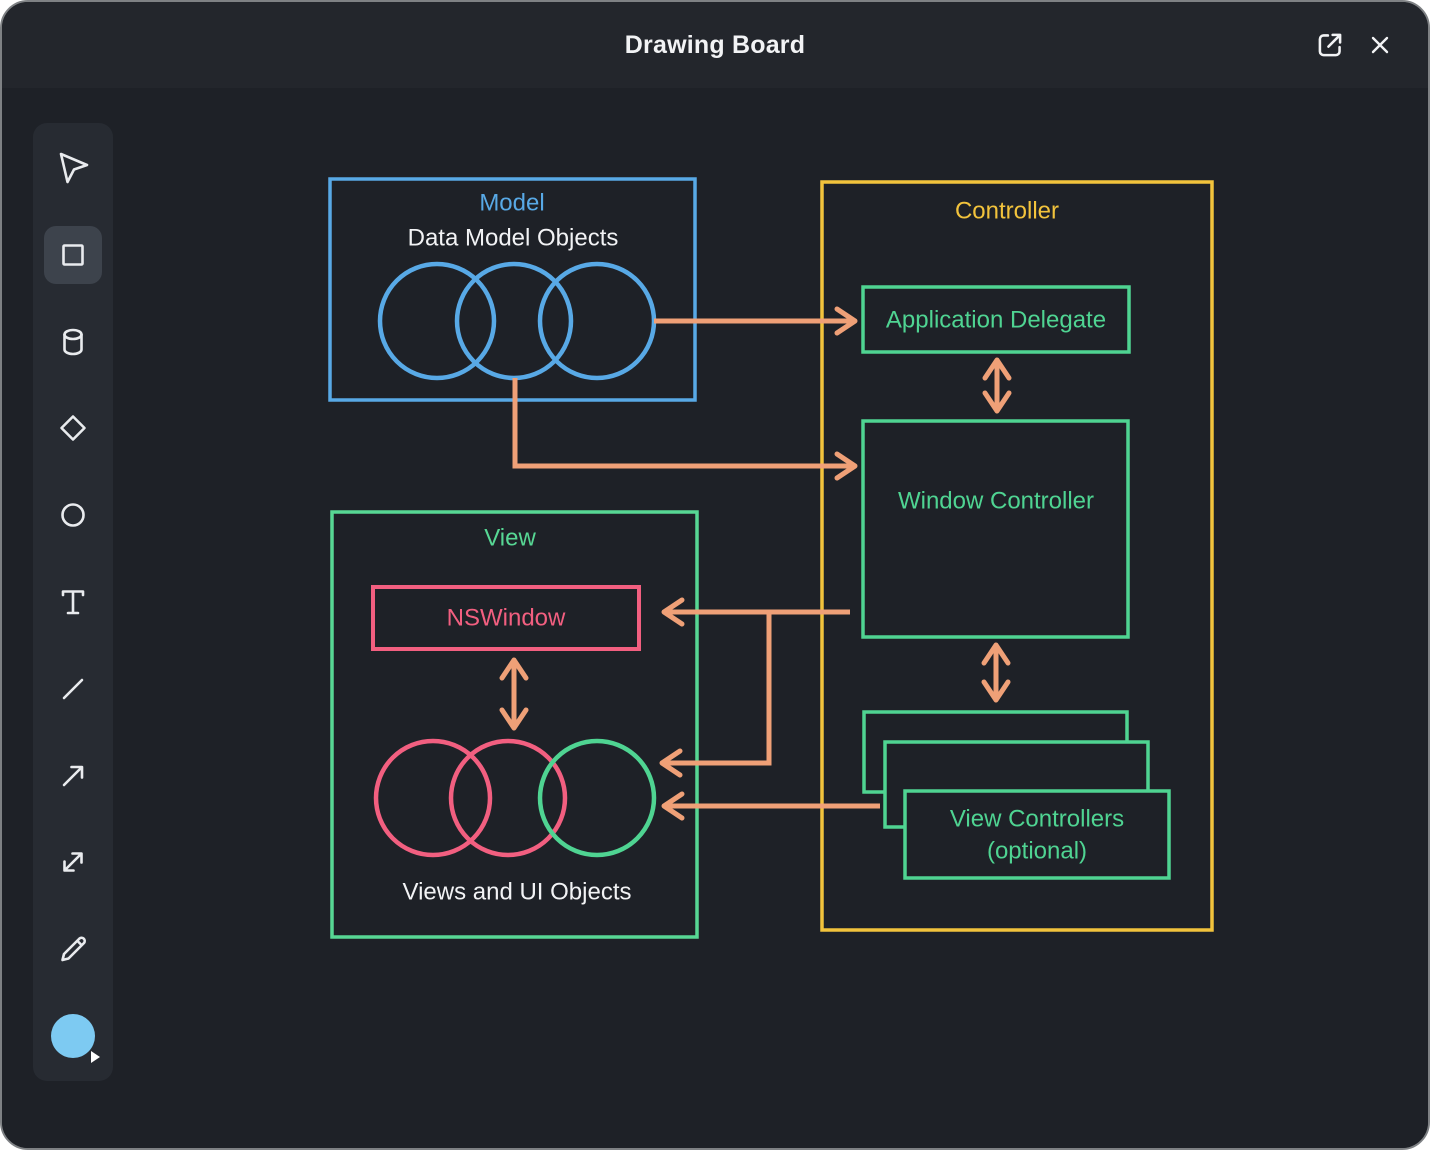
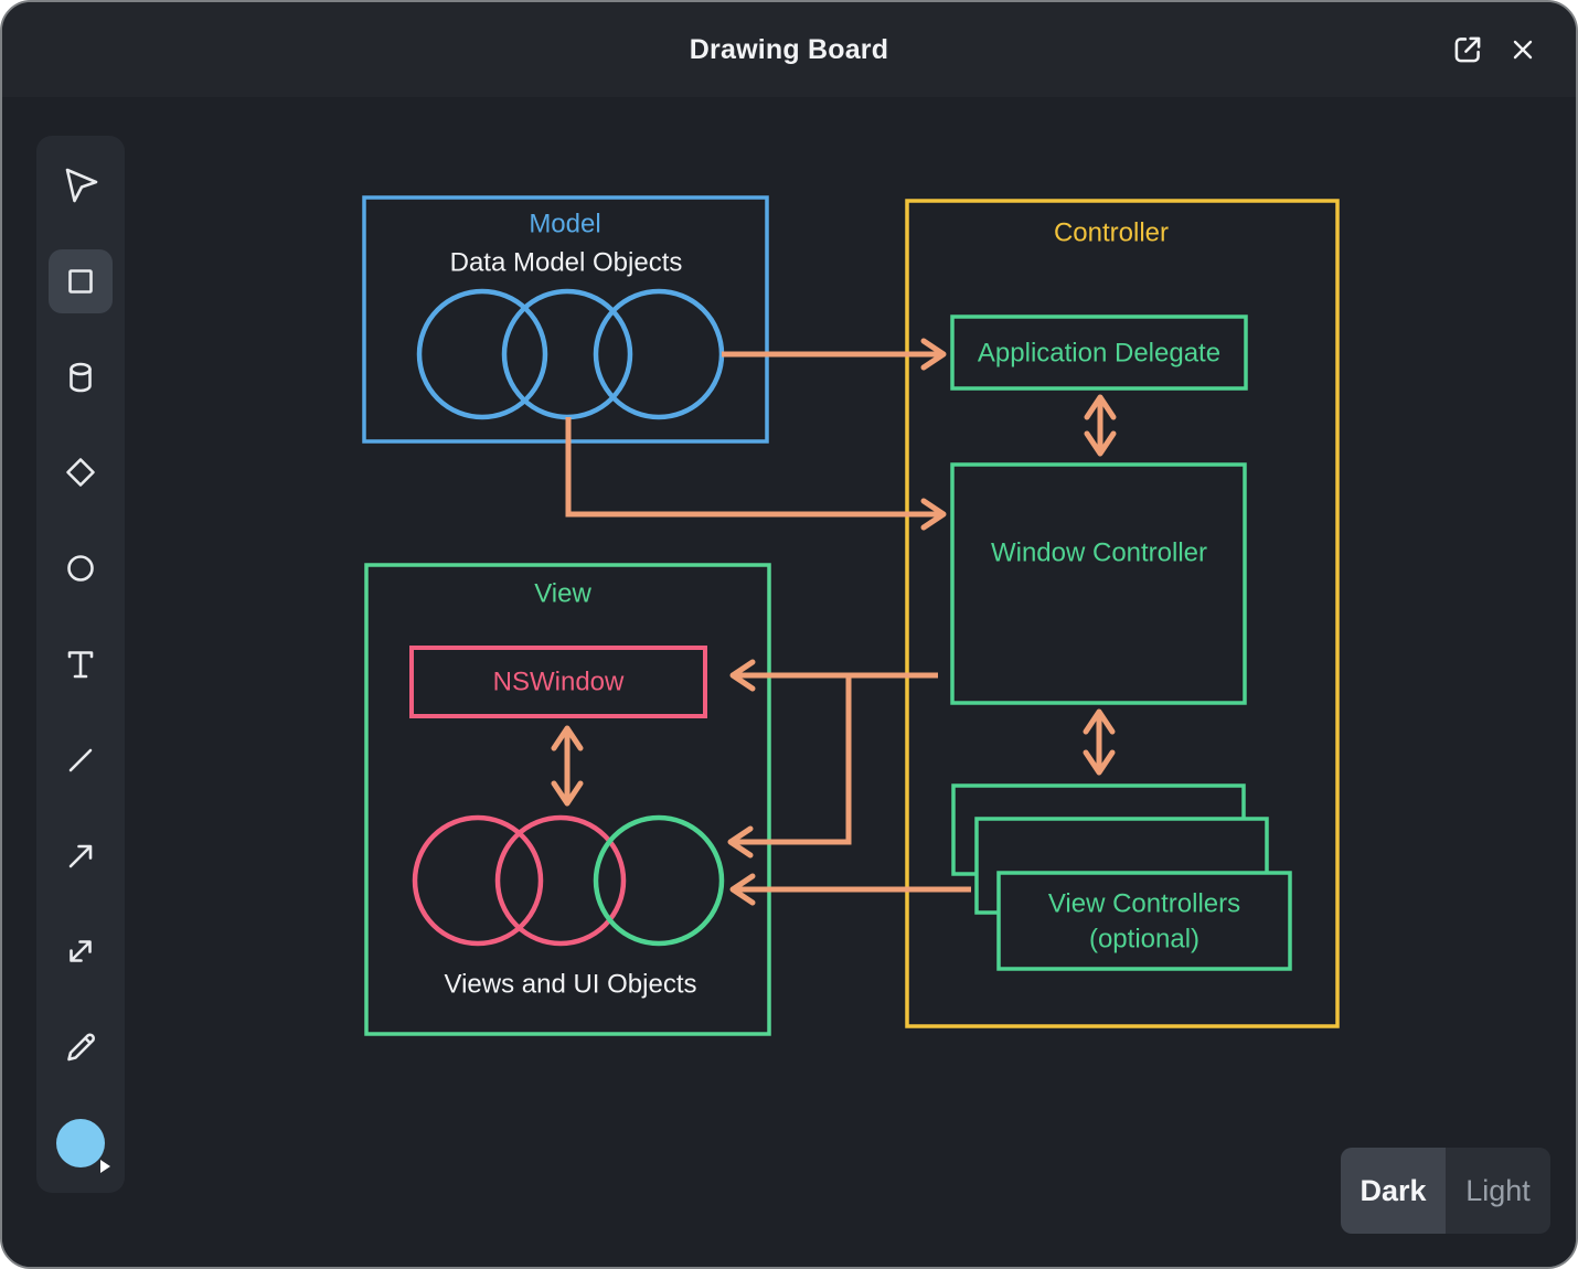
  Drawing Board
  Model
  Data Model Objects
  Controller
  Application Delegate
  Window Controller
  View Controllers
  (optional)
  View
  NSWindow
  Views and UI Objects
+ Dark
+ Light
